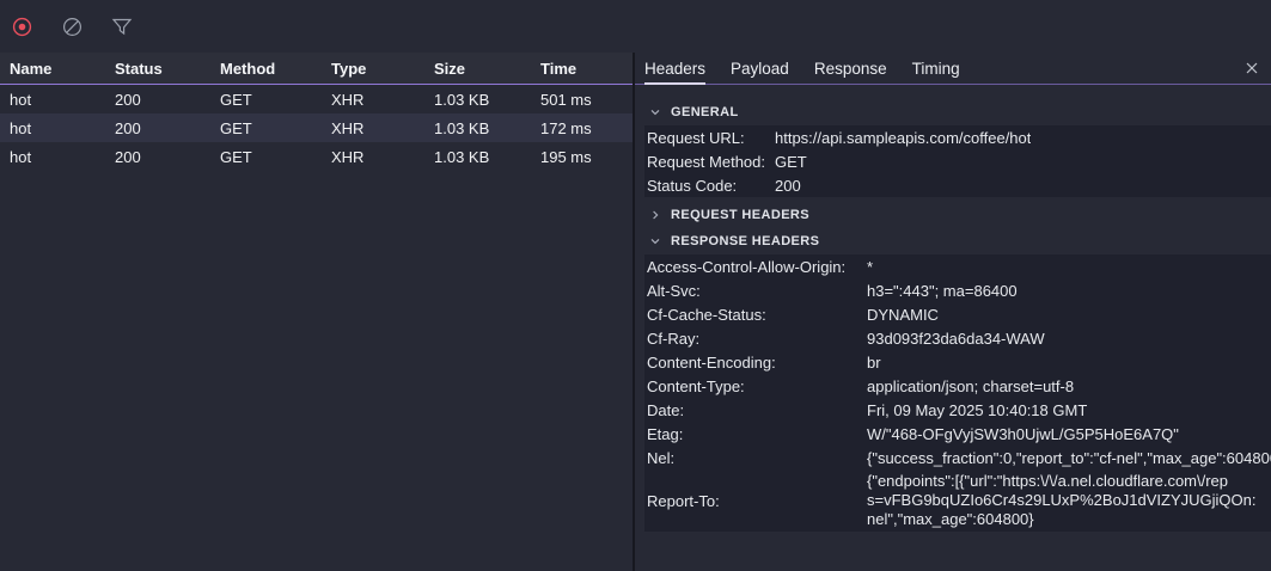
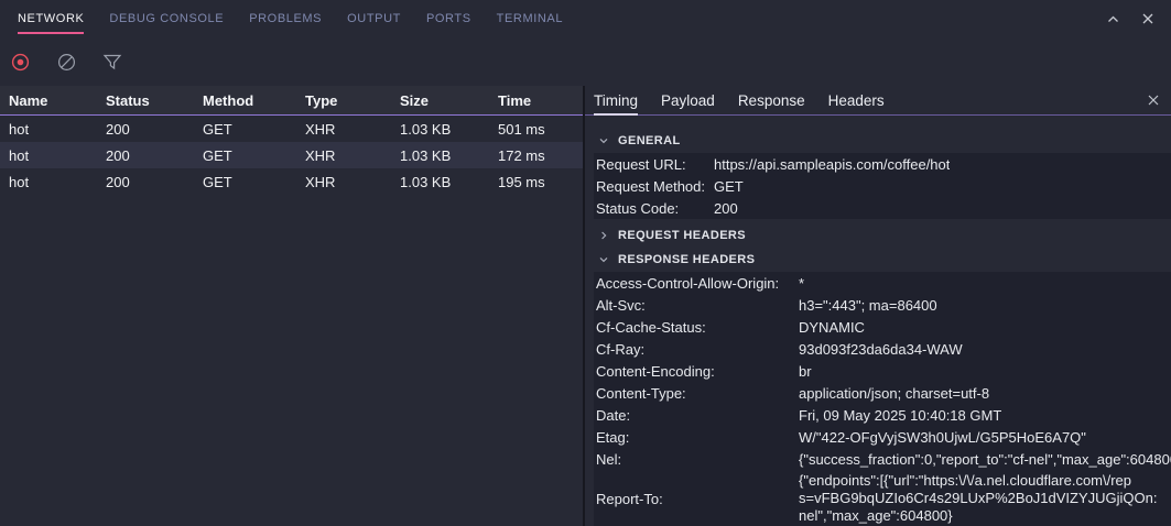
+ NETWORK
+ DEBUG CONSOLE
+ PROBLEMS
+ OUTPUT
+ PORTS
+ TERMINAL
  Name
  Status
  Method
  Type
  Size
  Time
  hot
  200
  GET
  XHR
  1.03 KB
  501 ms
  hot
  200
  GET
  XHR
  1.03 KB
  172 ms
  hot
  200
  GET
  XHR
  1.03 KB
  195 ms
- Headers
+ Timing
  Payload
  Response
- Timing
+ Headers
  GENERAL
  Request URL:
  https://api.sampleapis.com/coffee/hot
  Request Method:
  GET
  Status Code:
  200
  REQUEST HEADERS
  RESPONSE HEADERS
  Access-Control-Allow-Origin:
  *
  Alt-Svc:
  h3=":443"; ma=86400
  Cf-Cache-Status:
  DYNAMIC
  Cf-Ray:
  93d093f23da6da34-WAW
  Content-Encoding:
  br
  Content-Type:
  application/json; charset=utf-8
  Date:
  Fri, 09 May 2025 10:40:18 GMT
  Etag:
- W/"468-OFgVyjSW3h0UjwL/G5P5HoE6A7Q"
+ W/"422-OFgVyjSW3h0UjwL/G5P5HoE6A7Q"
  Nel:
  {"success_fraction":0,"report_to":"cf-nel","max_age":60480
  Report-To:
  {"endpoints":[{"url":"https:\/\/a.nel.cloudflare.com\/rep
  s=vFBG9bqUZIo6Cr4s29LUxP%2BoJ1dVIZYJUGjiQOn:
  nel","max_age":604800}
